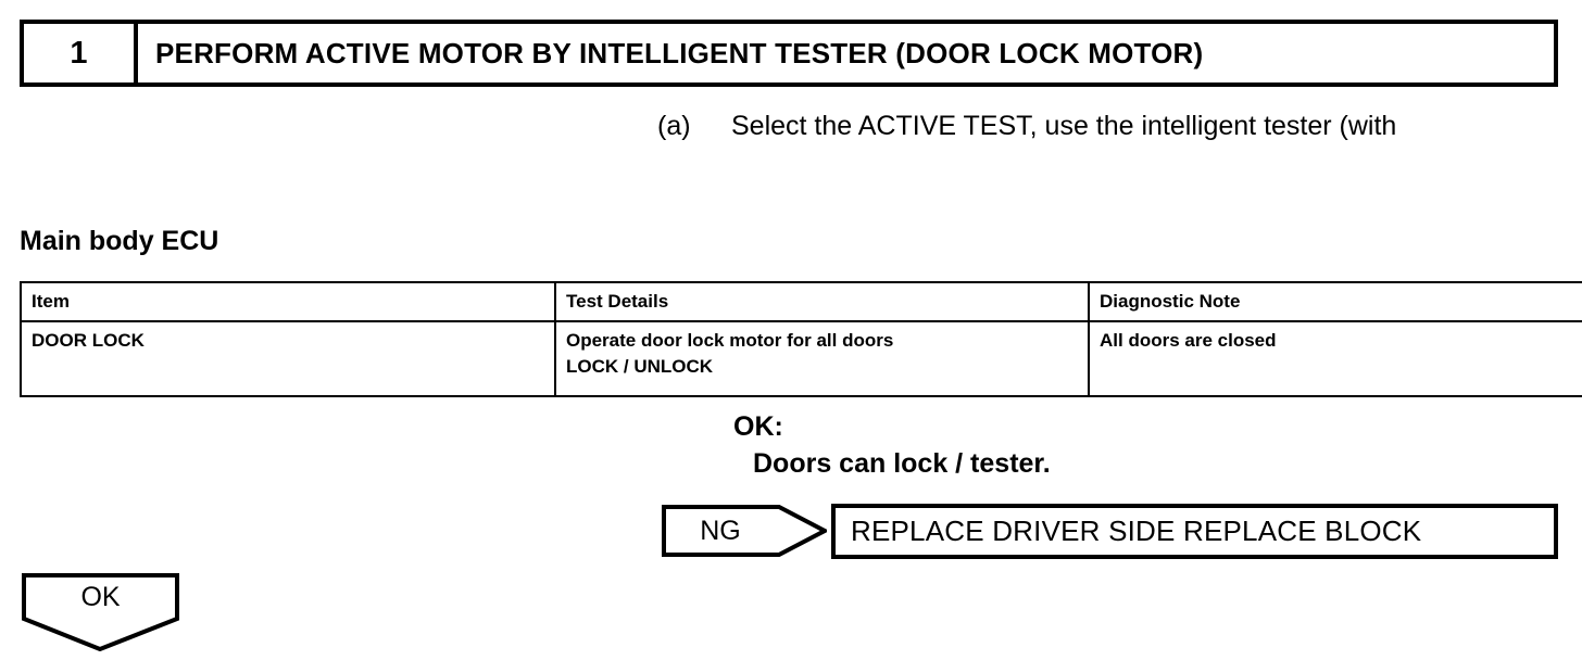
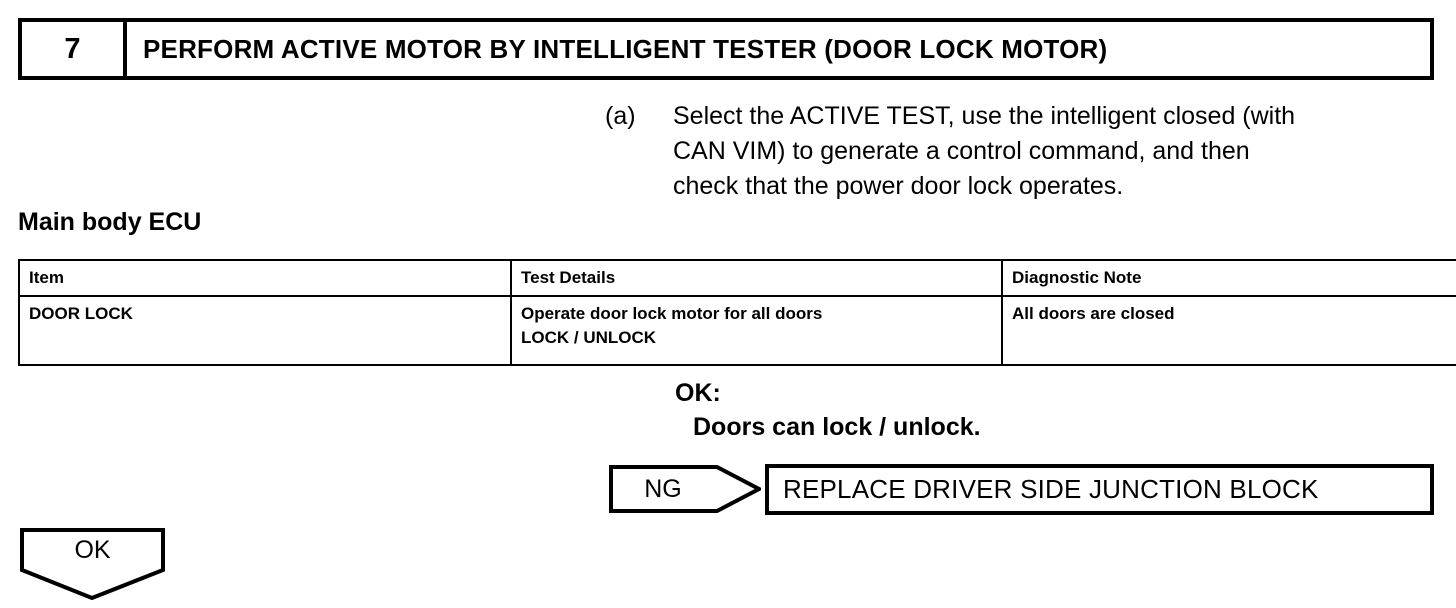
- 1
+ 7
  PERFORM ACTIVE MOTOR BY INTELLIGENT TESTER (DOOR LOCK MOTOR)
  (a)
- Select the ACTIVE TEST, use the intelligent tester (with
+ Select the ACTIVE TEST, use the intelligent closed (with
+ CAN VIM) to generate a control command, and then
+ check that the power door lock operates.
  Main body ECU
  Item	Test Details	Diagnostic Note
  DOOR LOCK	Operate door lock motor for all doors LOCK / UNLOCK	All doors are closed
  OK:
- Doors can lock / tester.
+ Doors can lock / unlock.
  NG
- REPLACE DRIVER SIDE REPLACE BLOCK
+ REPLACE DRIVER SIDE JUNCTION BLOCK
  OK
